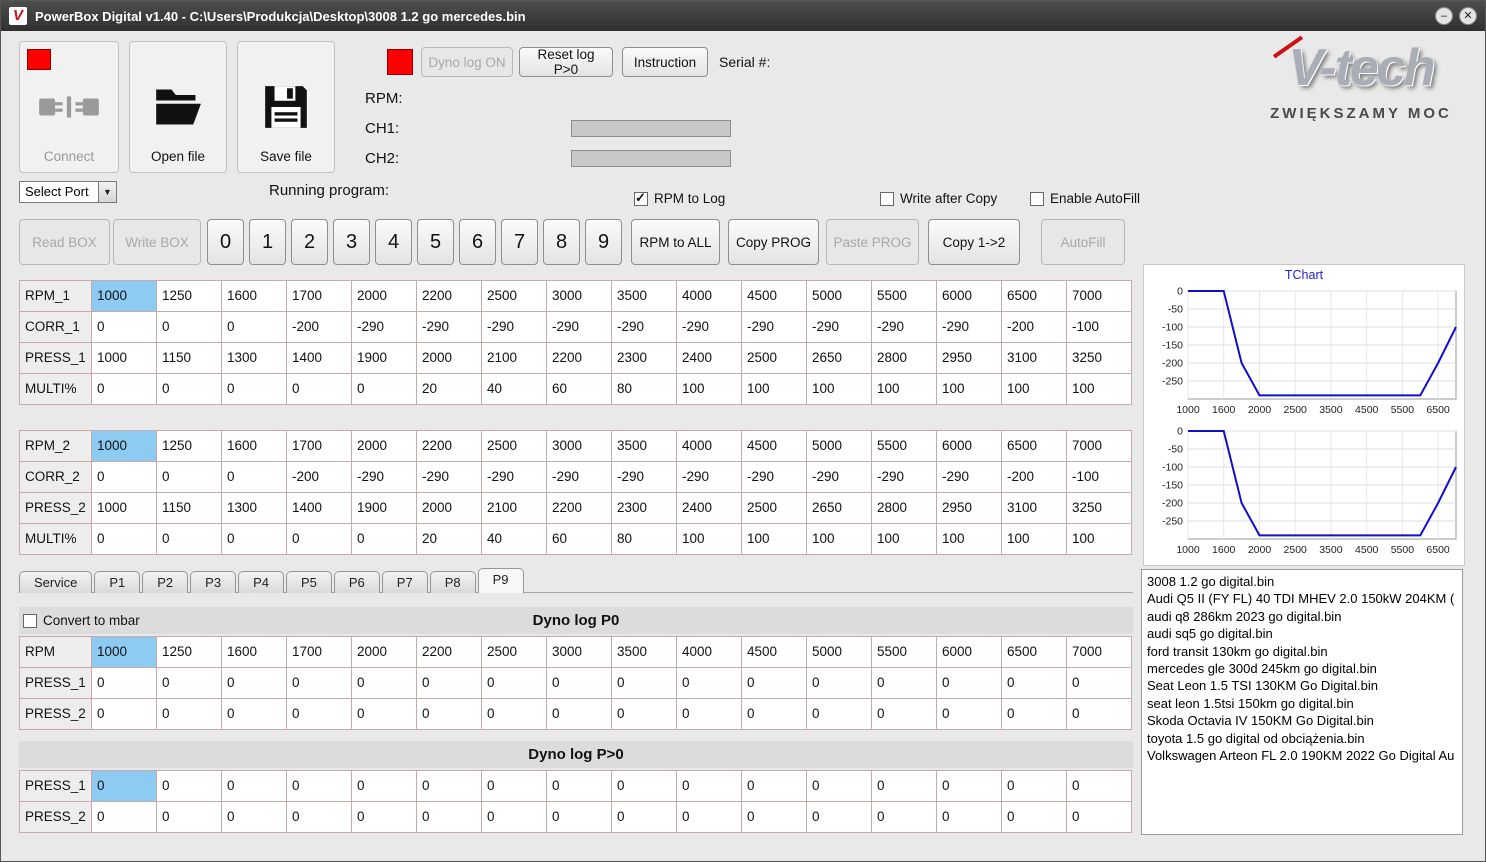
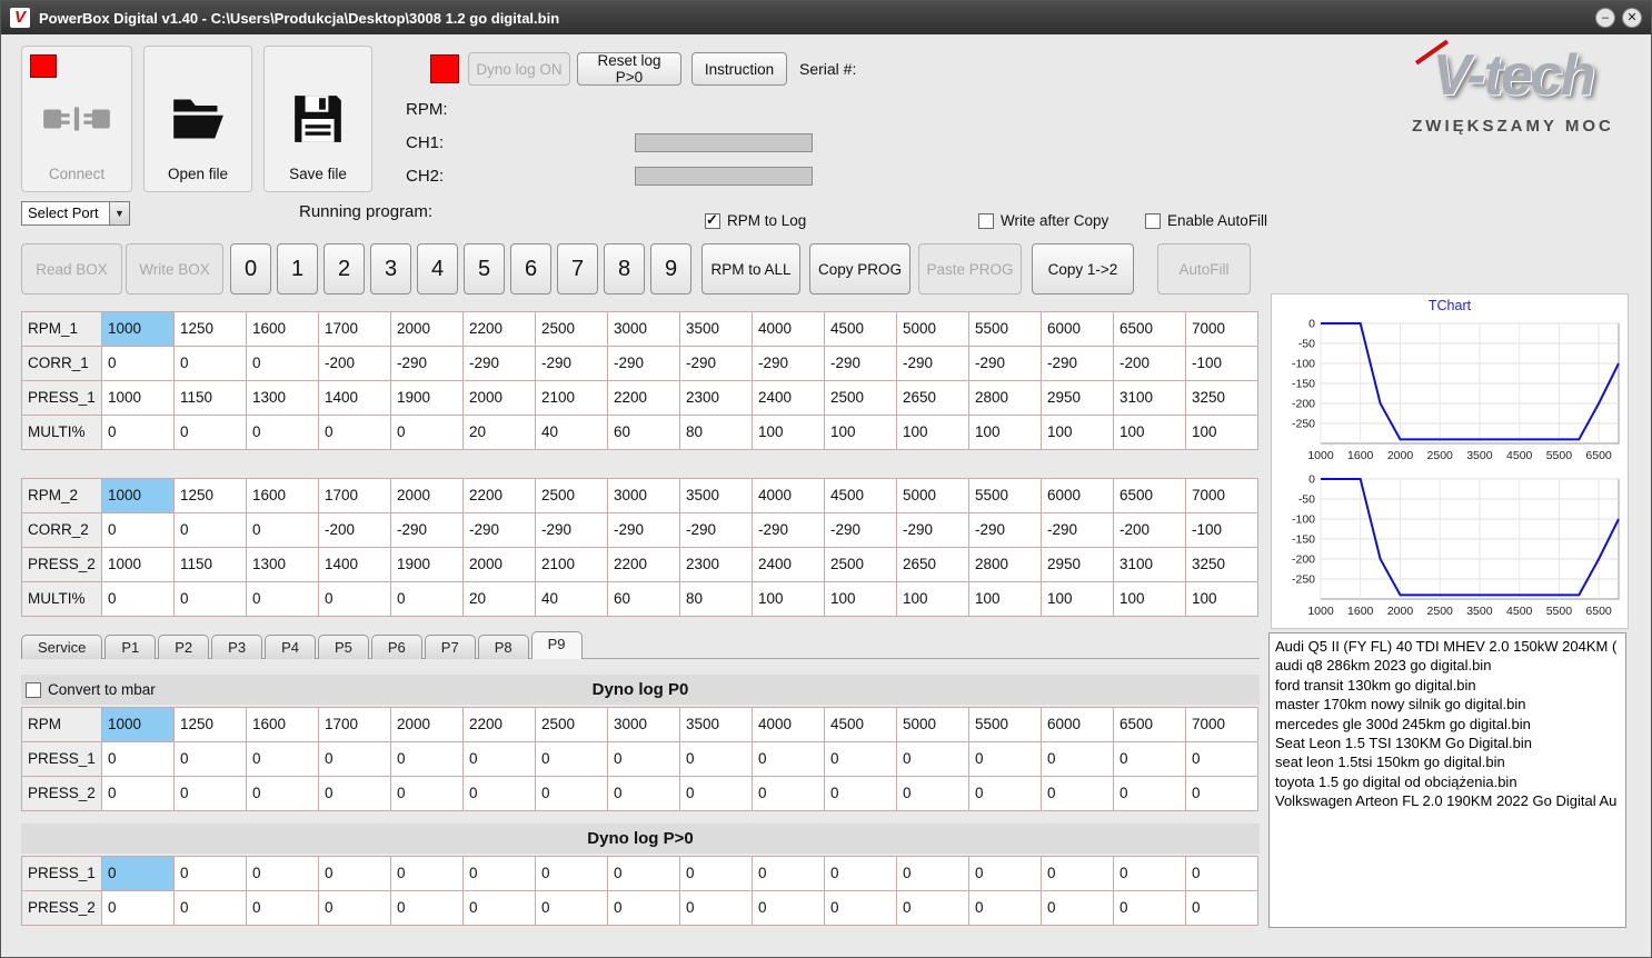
  V
- PowerBox Digital v1.40 - C:\Users\Produkcja\Desktop\3008 1.2 go mercedes.bin
+ PowerBox Digital v1.40 - C:\Users\Produkcja\Desktop\3008 1.2 go digital.bin
  –
  ✕
  Connect
  Open file
  Save file
  Dyno log ON
  Reset log P>0
  Instruction
  Serial #:
  RPM:
  CH1:
  CH2:
  Running program:
  V-tech
  ZWIĘKSZAMY MOC
  Select Port
  ▼
  RPM to Log
  Write after Copy
  Enable AutoFill
  Read BOX
  Write BOX
  0
  1
  2
  3
  4
  5
  6
  7
  8
  9
  RPM to ALL
  Copy PROG
  Paste PROG
  Copy 1->2
  AutoFill
  RPM_1
  1000
  1250
  1600
  1700
  2000
  2200
  2500
  3000
  3500
  4000
  4500
  5000
  5500
  6000
  6500
  7000
  CORR_1
  0
  0
  0
  -200
  -290
  -290
  -290
  -290
  -290
  -290
  -290
  -290
  -290
  -290
  -200
  -100
  PRESS_1
  1000
  1150
  1300
  1400
  1900
  2000
  2100
  2200
  2300
  2400
  2500
  2650
  2800
  2950
  3100
  3250
  MULTI%
  0
  0
  0
  0
  0
  20
  40
  60
  80
  100
  100
  100
  100
  100
  100
  100
  RPM_2
  1000
  1250
  1600
  1700
  2000
  2200
  2500
  3000
  3500
  4000
  4500
  5000
  5500
  6000
  6500
  7000
  CORR_2
  0
  0
  0
  -200
  -290
  -290
  -290
  -290
  -290
  -290
  -290
  -290
  -290
  -290
  -200
  -100
  PRESS_2
  1000
  1150
  1300
  1400
  1900
  2000
  2100
  2200
  2300
  2400
  2500
  2650
  2800
  2950
  3100
  3250
  MULTI%
  0
  0
  0
  0
  0
  20
  40
  60
  80
  100
  100
  100
  100
  100
  100
  100
  Service
  P1
  P2
  P3
  P4
  P5
  P6
  P7
  P8
  P9
  Dyno log P0
  Convert to mbar
  RPM
  1000
  1250
  1600
  1700
  2000
  2200
  2500
  3000
  3500
  4000
  4500
  5000
  5500
  6000
  6500
  7000
  PRESS_1
  0
  0
  0
  0
  0
  0
  0
  0
  0
  0
  0
  0
  0
  0
  0
  0
  PRESS_2
  0
  0
  0
  0
  0
  0
  0
  0
  0
  0
  0
  0
  0
  0
  0
  0
  Dyno log P>0
  PRESS_1
  0
  0
  0
  0
  0
  0
  0
  0
  0
  0
  0
  0
  0
  0
  0
  0
  PRESS_2
  0
  0
  0
  0
  0
  0
  0
  0
  0
  0
  0
  0
  0
  0
  0
  0
  TChart
  0
  -50
  -100
  -150
  -200
  -250
  1000
  1600
  2000
  2500
  3500
  4500
  5500
  6500
  0
  -50
  -100
  -150
  -200
  -250
  1000
  1600
  2000
  2500
  3500
  4500
  5500
  6500
- 3008 1.2 go digital.bin
  Audi Q5 II (FY FL) 40 TDI MHEV 2.0 150kW 204KM (
  audi q8 286km 2023 go digital.bin
- audi sq5 go digital.bin
  ford transit 130km go digital.bin
+ master 170km nowy silnik go digital.bin
  mercedes gle 300d 245km go digital.bin
  Seat Leon 1.5 TSI 130KM Go Digital.bin
  seat leon 1.5tsi 150km go digital.bin
- Skoda Octavia IV 150KM Go Digital.bin
  toyota 1.5 go digital od obciążenia.bin
  Volkswagen Arteon FL 2.0 190KM 2022 Go Digital Au
